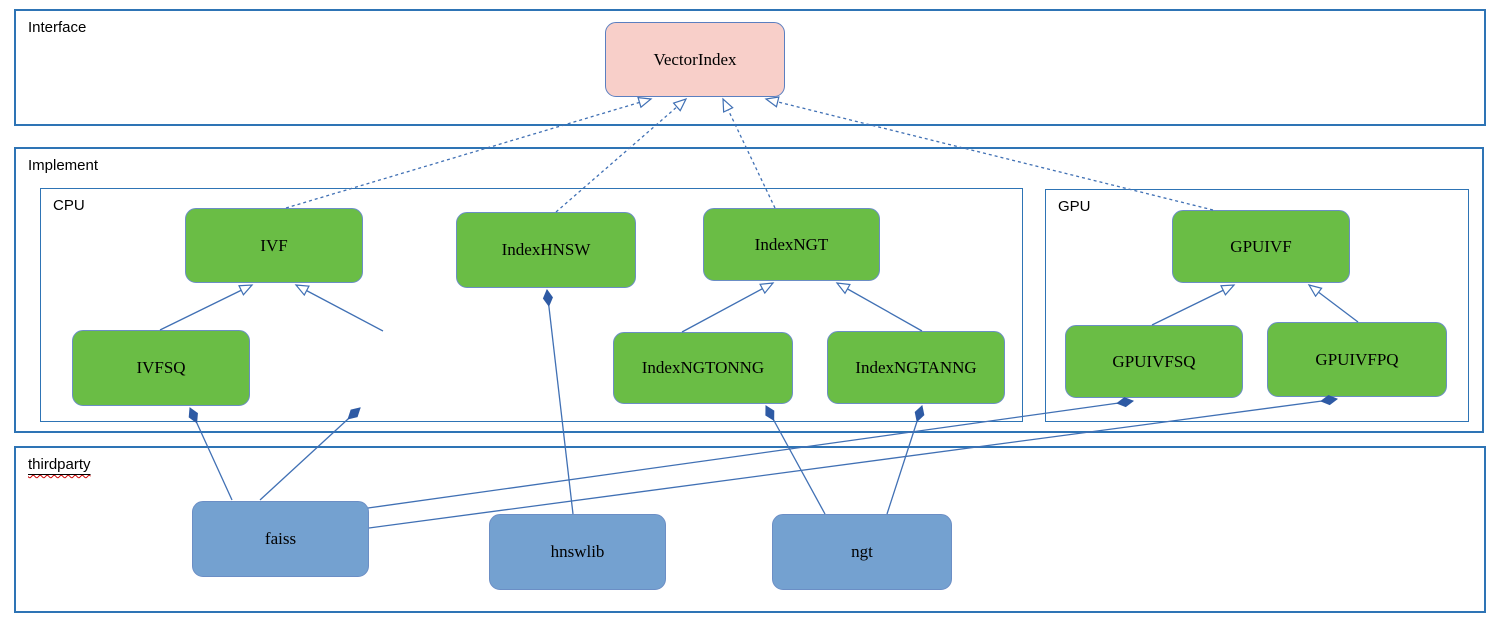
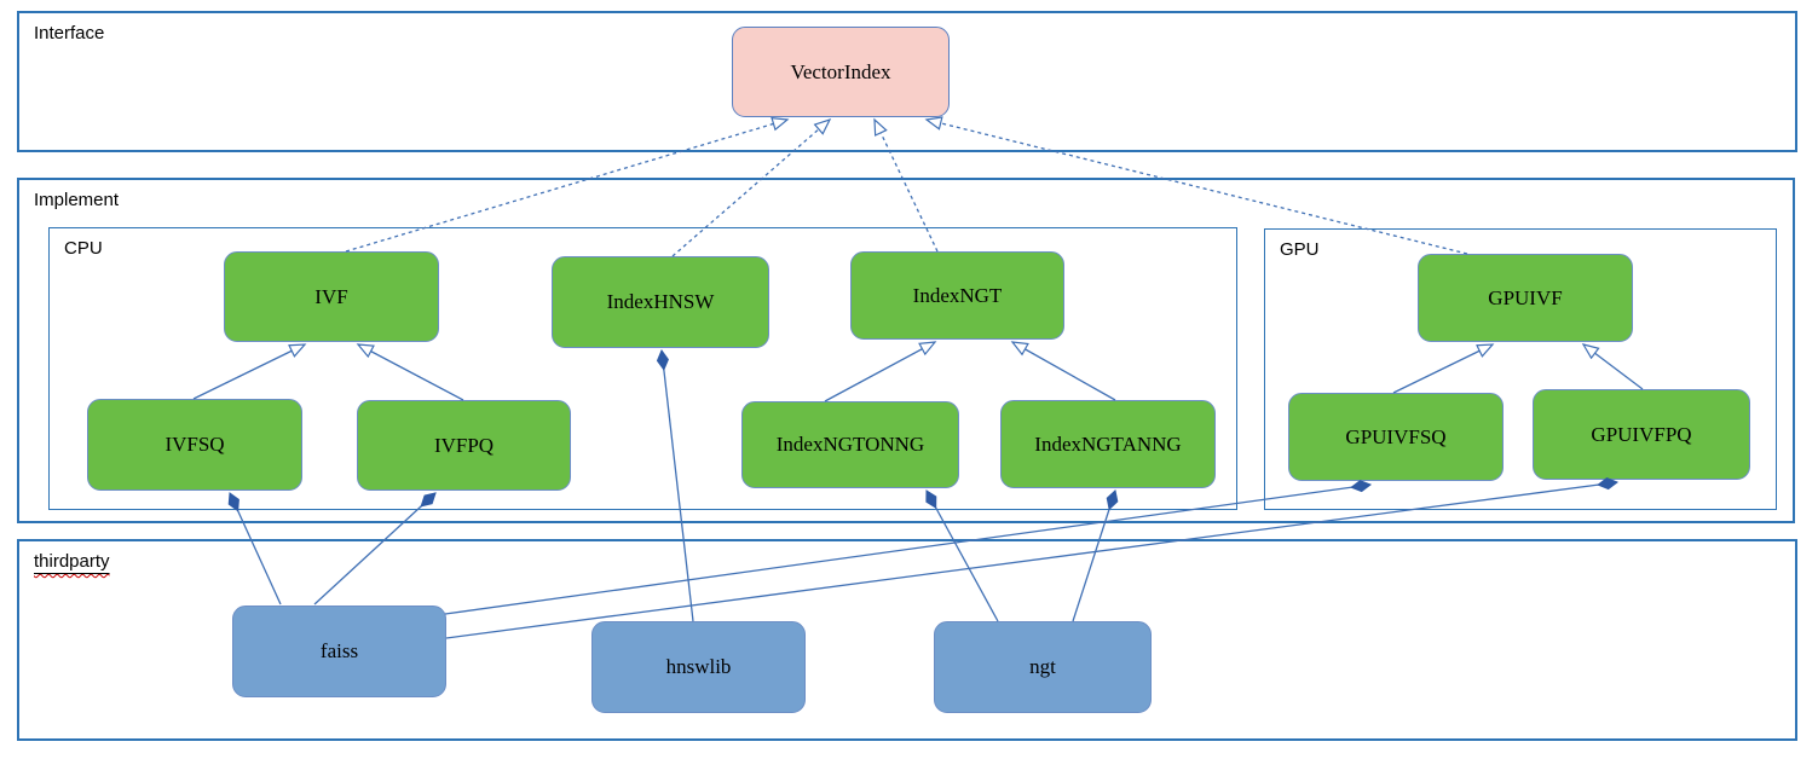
  Interface
  Implement
  CPU
  GPU
  thirdparty
  VectorIndex
  IVF
  IndexHNSW
  IndexNGT
  IVFSQ
+ IVFPQ
  IndexNGTONNG
  IndexNGTANNG
  GPUIVF
  GPUIVFSQ
  GPUIVFPQ
  faiss
  hnswlib
  ngt
